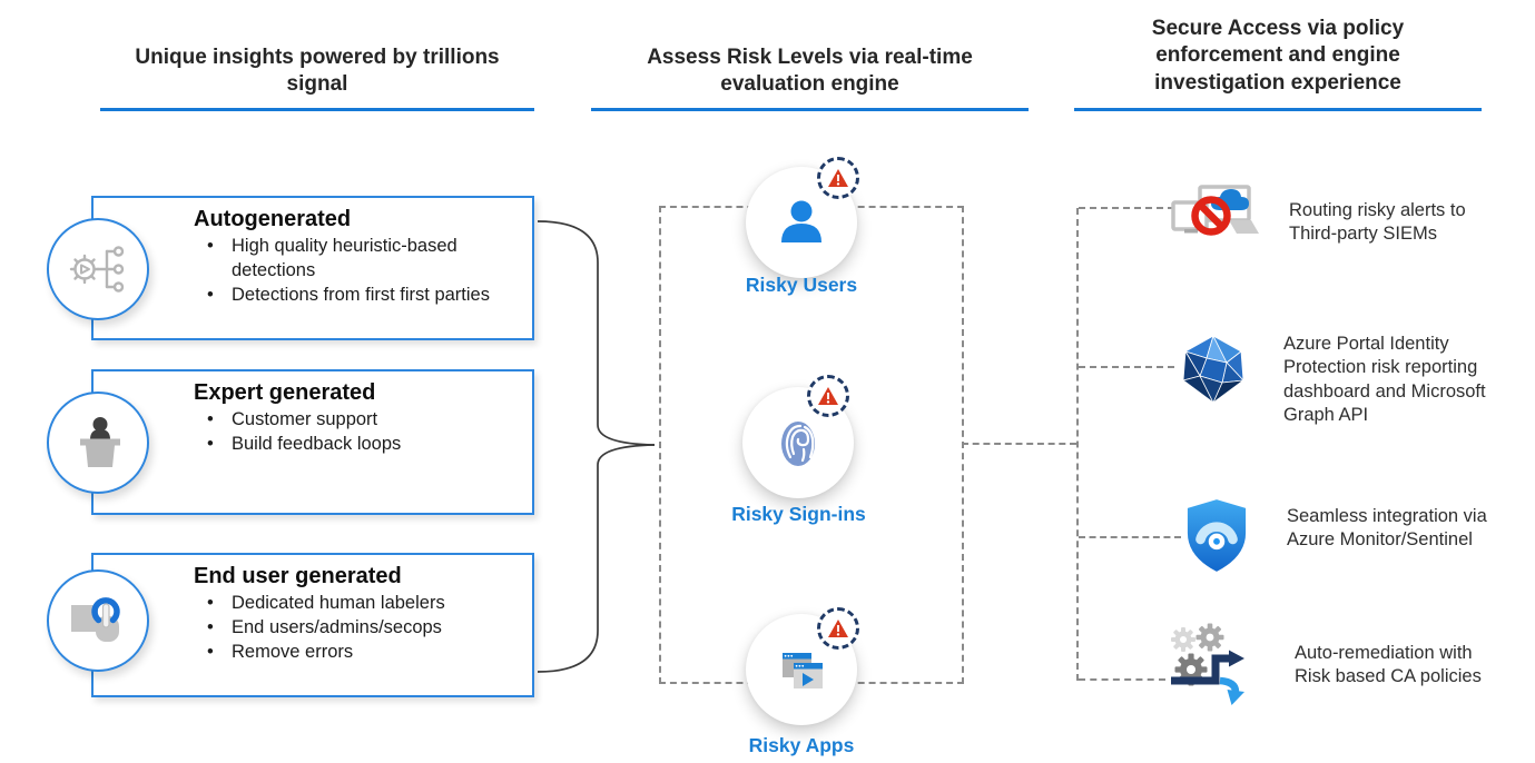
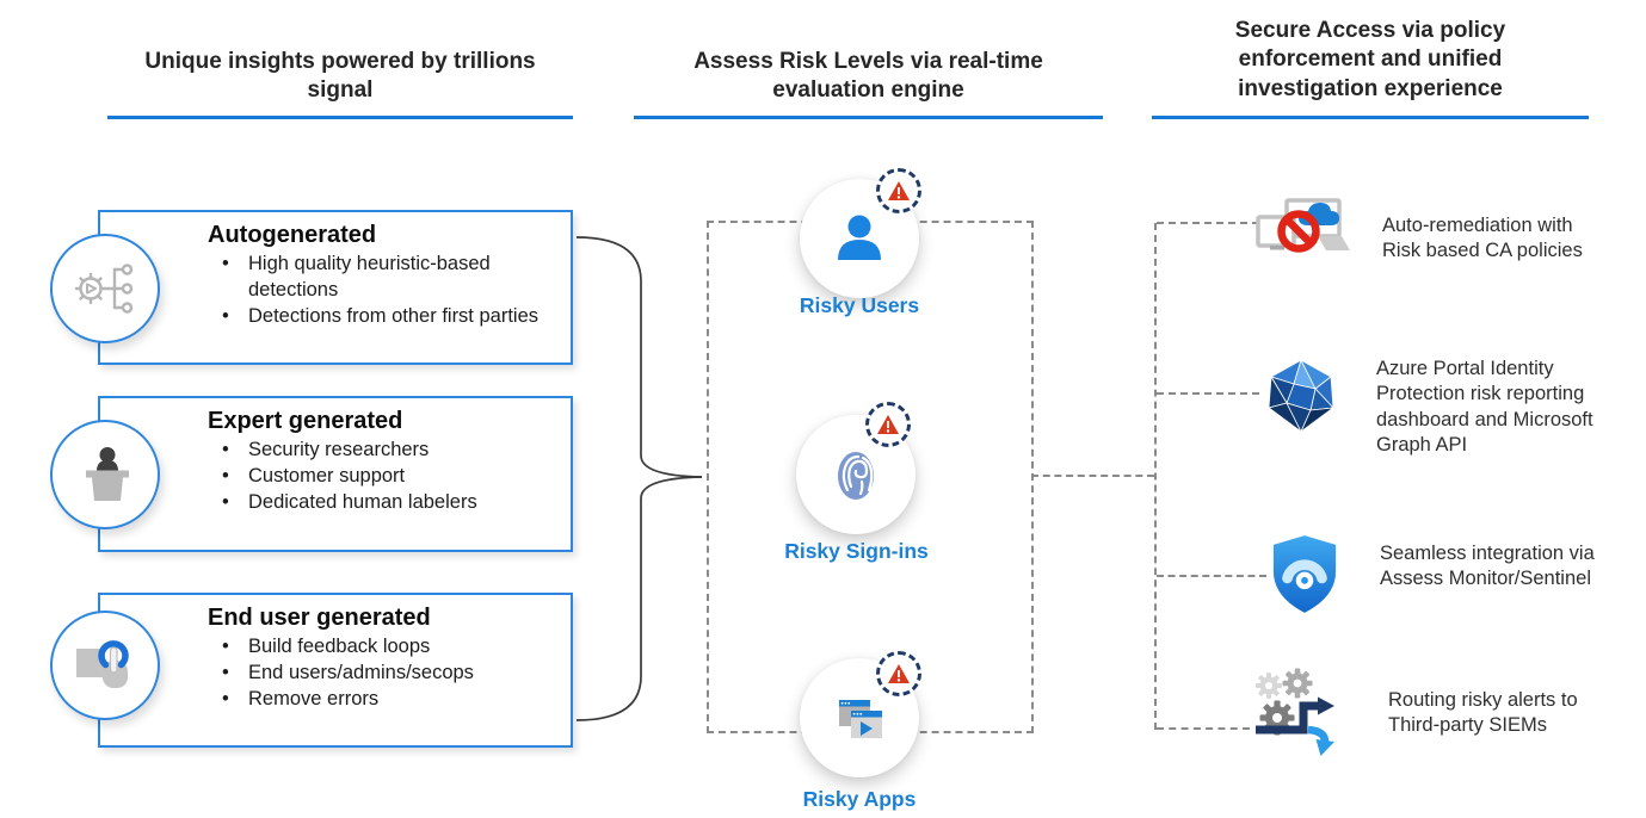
  Unique insights powered by trillions signal
  Assess Risk Levels via real-time evaluation engine
- Secure Access via policy enforcement and engine investigation experience
+ Secure Access via policy enforcement and unified investigation experience
  Autogenerated
  High quality heuristic-based detections
- Detections from first first parties
+ Detections from other first parties
  Expert generated
+ Security researchers
  Customer support
- Build feedback loops
+ Dedicated human labelers
  End user generated
- Dedicated human labelers
+ Build feedback loops
  End users/admins/secops
  Remove errors
  Risky Users
  Risky Sign-ins
  Risky Apps
- Routing risky alerts to Third-party SIEMs
+ Auto-remediation with Risk based CA policies
  Azure Portal Identity Protection risk reporting dashboard and Microsoft Graph API
- Seamless integration via Azure Monitor/Sentinel
+ Seamless integration via Assess Monitor/Sentinel
- Auto-remediation with Risk based CA policies
+ Routing risky alerts to Third-party SIEMs
